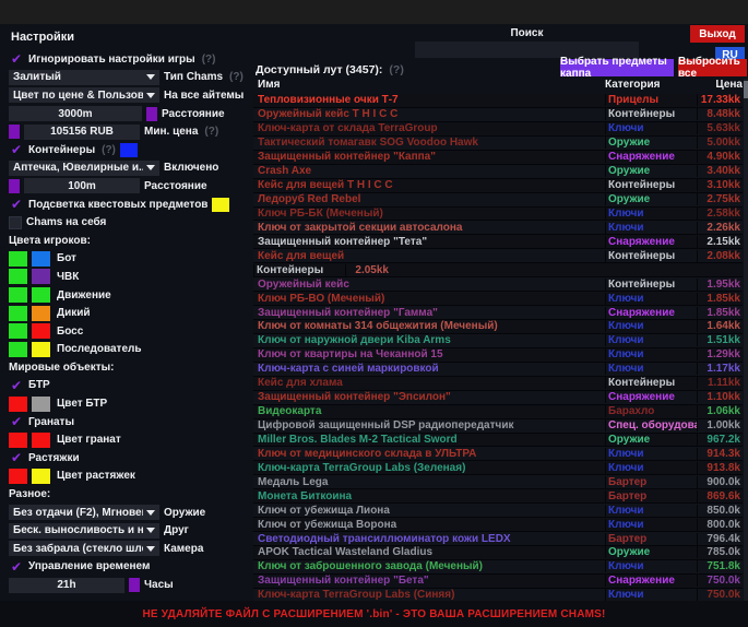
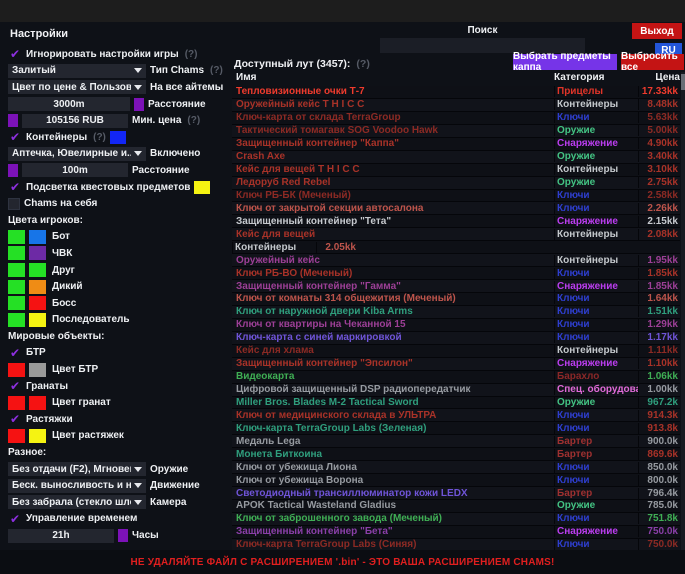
  Настройки
  ✔
  Игнорировать настройки игры
  (?)
  Залитый
  Тип Chams
  (?)
  Цвет по цене & Пользов
  На все айтемы
  3000m
  Расстояние
  105156 RUB
  Мин. цена
  (?)
  ✔
  Контейнеры
  (?)
  Аптечка, Ювелирные и.
  Включено
  100m
  Расстояние
  ✔
  Подсветка квестовых предметов
  Chams на себя
  Цвета игроков:
  Бот
  ЧВК
- Движение
+ Друг
  Дикий
  Босс
  Последователь
  Мировые объекты:
  ✔
  БТР
  Цвет БТР
  ✔
  Гранаты
  Цвет гранат
  ✔
  Растяжки
  Цвет растяжек
  Разное:
  Без отдачи (F2), Мгнове
  Оружие
  Беск. выносливость и н
- Друг
+ Движение
  Без забрала (стекло шл
  Камера
  ✔
  Управление временем
  21h
  Часы
  Поиск
  Выход
  RU
  Доступный лут (3457): (?)
  Выбрать предметы каппа
  Выбросить все
  Имя
  Категория
  Цена
  Тепловизионные очки Т-7
  Прицелы
  17.33kk
  Оружейный кейс T H I C C
  Контейнеры
  8.48kk
  Ключ-карта от склада TerraGroup
  Ключи
  5.63kk
  Тактический томагавк SOG Voodoo Hawk
  Оружие
  5.00kk
  Защищенный контейнер "Каппа"
  Снаряжение
  4.90kk
  Crash Axe
  Оружие
  3.40kk
  Кейс для вещей T H I C C
  Контейнеры
  3.10kk
  Ледоруб Red Rebel
  Оружие
  2.75kk
  Ключ РБ-БК (Меченый)
  Ключи
  2.58kk
  Ключ от закрытой секции автосалона
  Ключи
  2.26kk
  Защищенный контейнер "Тета"
  Снаряжение
  2.15kk
  Кейс для вещей
  Контейнеры
  2.08kk
  Контейнеры
  2.05kk
  Оружейный кейс
  Контейнеры
  1.95kk
  Ключ РБ-ВО (Меченый)
  Ключи
  1.85kk
  Защищенный контейнер "Гамма"
  Снаряжение
  1.85kk
  Ключ от комнаты 314 общежития (Меченый)
  Ключи
  1.64kk
  Ключ от наружной двери Kiba Arms
  Ключи
  1.51kk
  Ключ от квартиры на Чеканной 15
  Ключи
  1.29kk
  Ключ-карта с синей маркировкой
  Ключи
  1.17kk
  Кейс для хлама
  Контейнеры
  1.11kk
  Защищенный контейнер "Эпсилон"
  Снаряжение
  1.10kk
  Видеокарта
  Барахло
  1.06kk
  Цифровой защищенный DSP радиопередатчик
  Спец. оборудов
  1.00kk
  Miller Bros. Blades M-2 Tactical Sword
  Оружие
  967.2k
  Ключ от медицинского склада в УЛЬТРА
  Ключи
  914.3k
  Ключ-карта TerraGroup Labs (Зеленая)
  Ключи
  913.8k
  Медаль Lega
  Бартер
  900.0k
  Монета Биткоина
  Бартер
  869.6k
  Ключ от убежища Лиона
  Ключи
  850.0k
  Ключ от убежища Ворона
  Ключи
  800.0k
  Светодиодный трансиллюминатор кожи LEDX
  Бартер
  796.4k
  APOK Tactical Wasteland Gladius
  Оружие
  785.0k
  Ключ от заброшенного завода (Меченый)
  Ключи
  751.8k
  Защищенный контейнер "Бета"
  Снаряжение
  750.0k
  Ключ-карта TerraGroup Labs (Синяя)
  Ключи
  750.0k
  НЕ УДАЛЯЙТЕ ФАЙЛ С РАСШИРЕНИЕМ '.bin' - ЭТО ВАША РАСШИРЕНИЕМ CHAMS!
